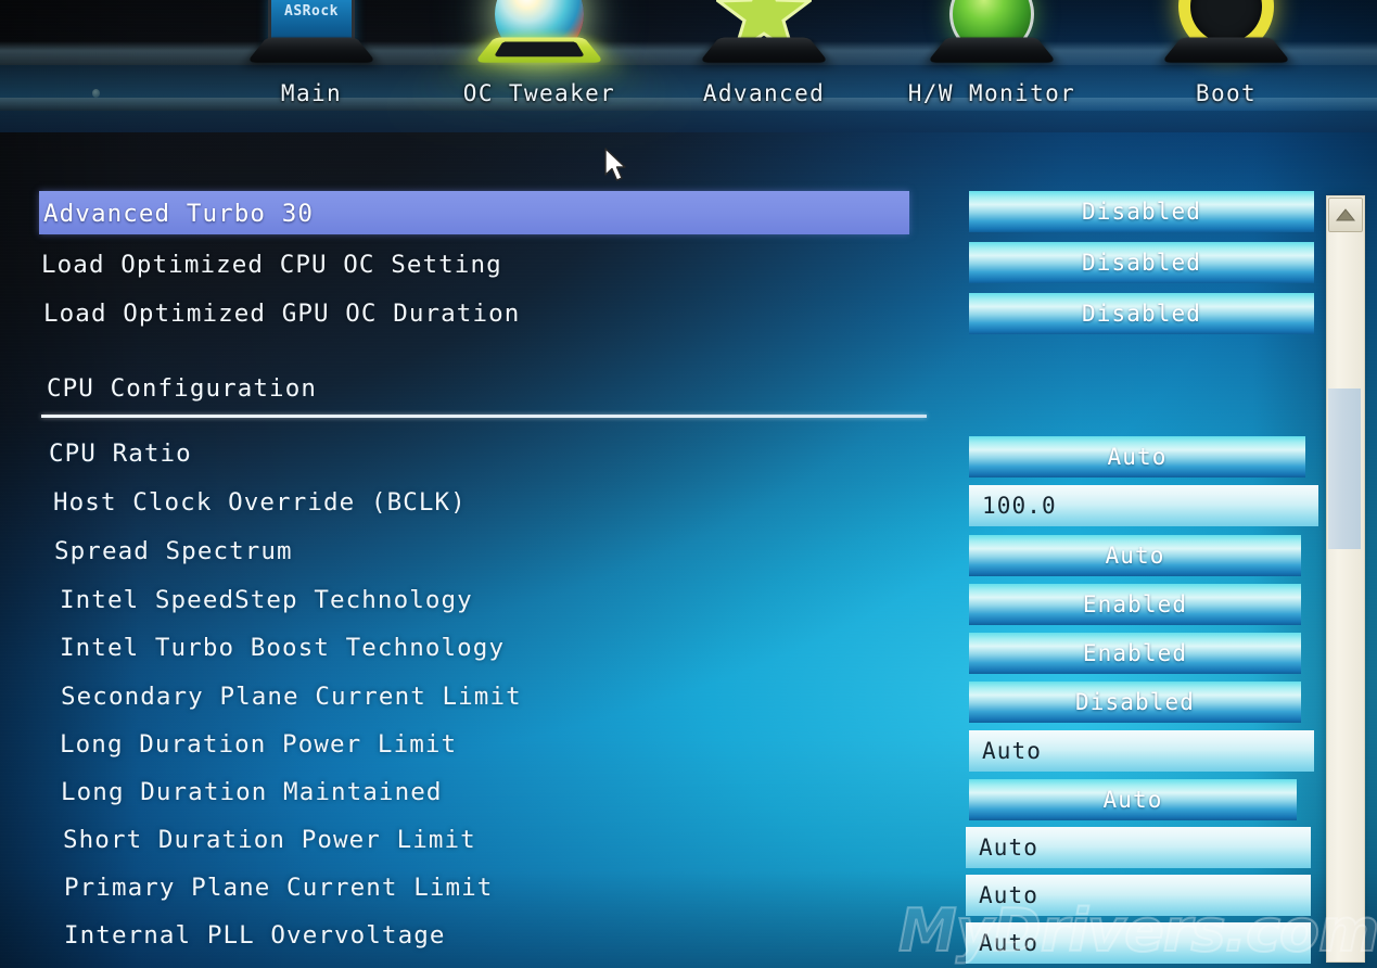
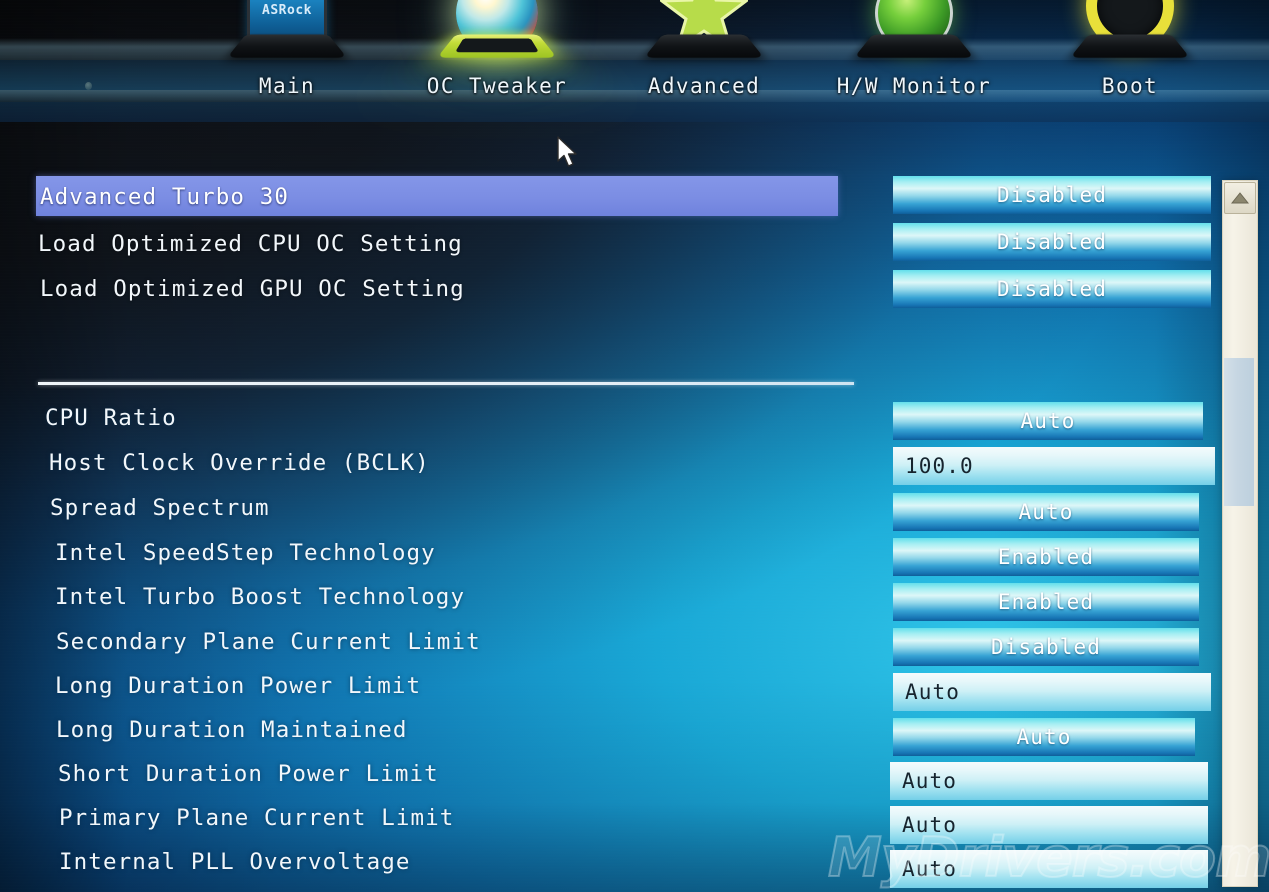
  ASRock
  Main
  OC Tweaker
  Advanced
  H/W Monitor
  Boot
  Advanced Turbo 30
  Load Optimized CPU OC Setting
- Load Optimized GPU OC Duration
+ Load Optimized GPU OC Setting
- CPU Configuration
  CPU Ratio
  Host Clock Override (BCLK)
  Spread Spectrum
  Intel SpeedStep Technology
  Intel Turbo Boost Technology
  Secondary Plane Current Limit
  Long Duration Power Limit
  Long Duration Maintained
  Short Duration Power Limit
  Primary Plane Current Limit
  Internal PLL Overvoltage
  Disabled
  Disabled
  Disabled
  Auto
  100.0
  Auto
  Enabled
  Enabled
  Disabled
  Auto
  Auto
  Auto
  Auto
  Auto
  MyDrivers.com
